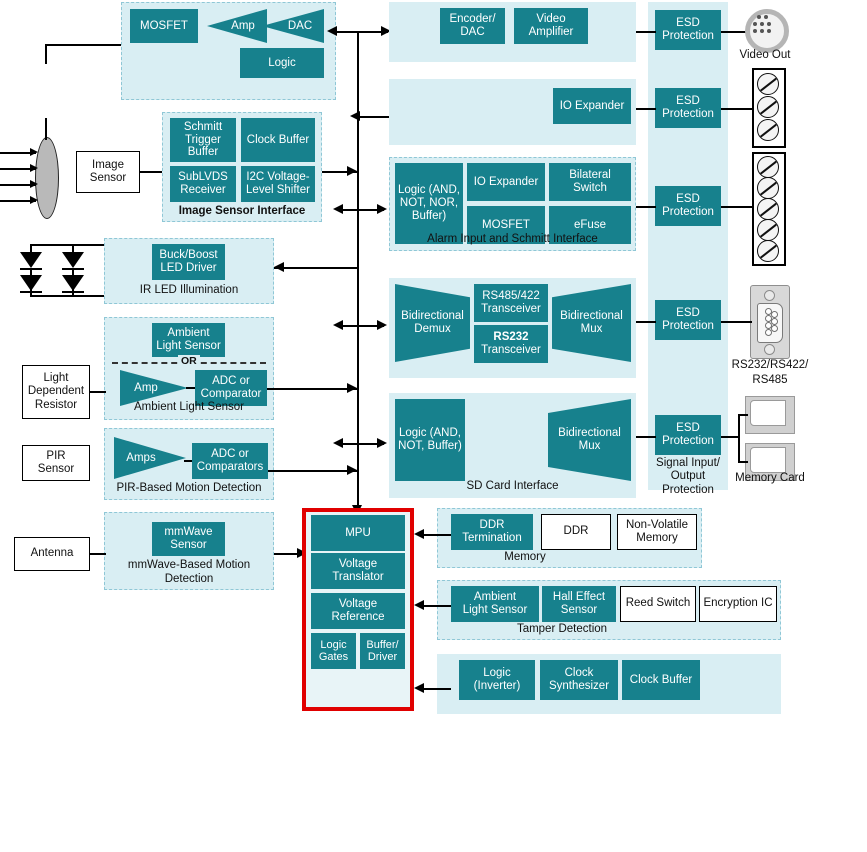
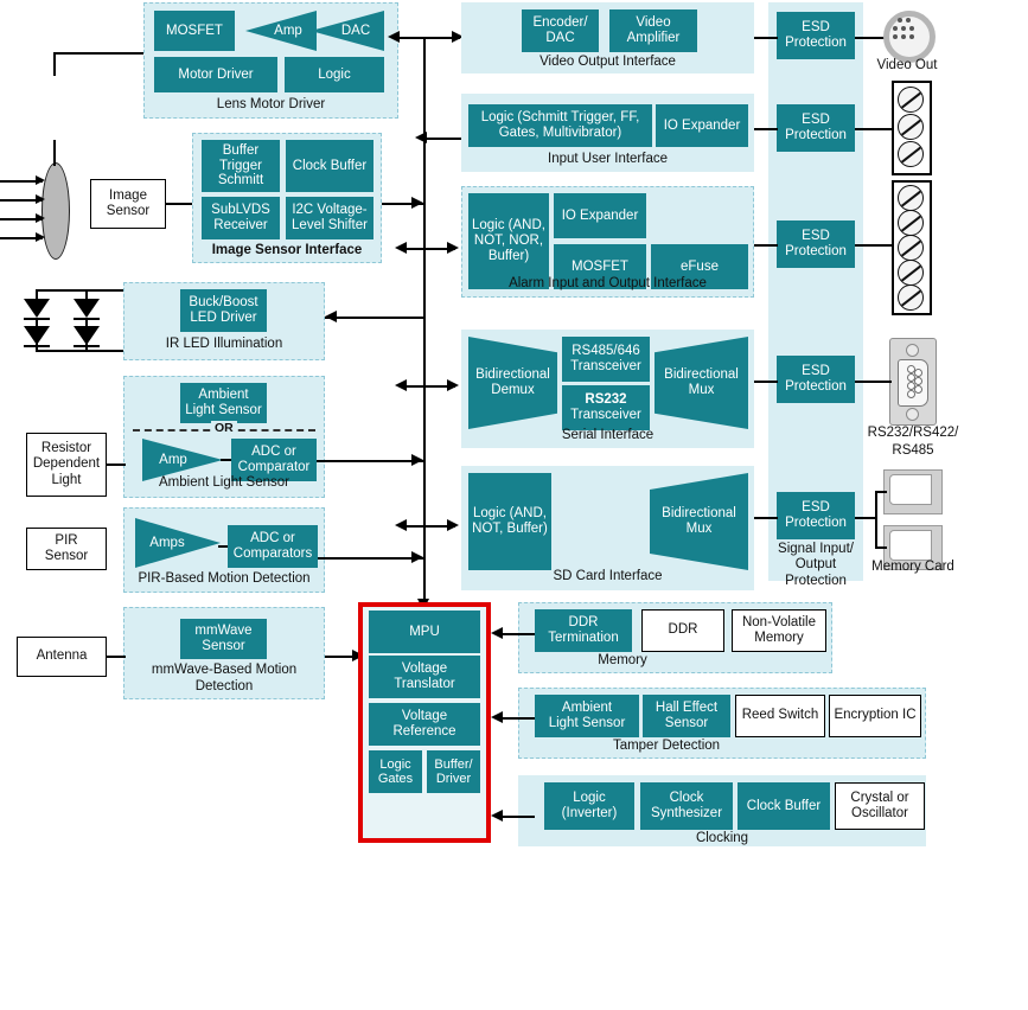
  Image
  Sensor
  MOSFET
  Amp
  DAC
+ Motor Driver
  Logic
+ Lens Motor Driver
- Schmitt
+ Buffer
  Trigger
- Buffer
+ Schmitt
  Clock Buffer
  SubLVDS
  Receiver
  I2C Voltage-
  Level Shifter
  Image Sensor Interface
  Buck/Boost
  LED Driver
  IR LED Illumination
  Ambient
  Light Sensor
  OR
  Amp
  ADC or
  Comparator
  Ambient Light Sensor
- Light
+ Resistor
  Dependent
- Resistor
+ Light
  Amps
  ADC or
  Comparators
  PIR-Based Motion Detection
  PIR
  Sensor
  mmWave
  Sensor
  mmWave-Based Motion
  Detection
  Antenna
  Encoder/
  DAC
  Video
  Amplifier
+ Video Output Interface
+ Logic (Schmitt Trigger, FF,
+ Gates, Multivibrator)
  IO Expander
+ Input User Interface
  Logic (AND,
  NOT, NOR,
  Buffer)
  IO Expander
- Bilateral
- Switch
  MOSFET
  eFuse
- Alarm Input and Schmitt Interface
+ Alarm Input and Output Interface
  Bidirectional
  Demux
- RS485/422
+ RS485/646
  Transceiver
  RS232
  Transceiver
  Bidirectional
  Mux
+ Serial Interface
  Logic (AND,
  NOT, Buffer)
  Bidirectional
  Mux
  SD Card Interface
  MPU
  Voltage
  Translator
  Voltage
  Reference
  Logic
  Gates
  Buffer/
  Driver
  DDR
  Termination
  DDR
  Non-Volatile
  Memory
  Memory
  Ambient
  Light Sensor
  Hall Effect
  Sensor
  Reed Switch
  Encryption IC
  Tamper Detection
  Logic
  (Inverter)
  Clock
  Synthesizer
  Clock Buffer
+ Crystal or
+ Oscillator
+ Clocking
  ESD
  Protection
  ESD
  Protection
  ESD
  Protection
  ESD
  Protection
  ESD
  Protection
  Signal Input/
  Output
  Protection
  Video Out
  RS232/RS422/
  RS485
  Memory Card
